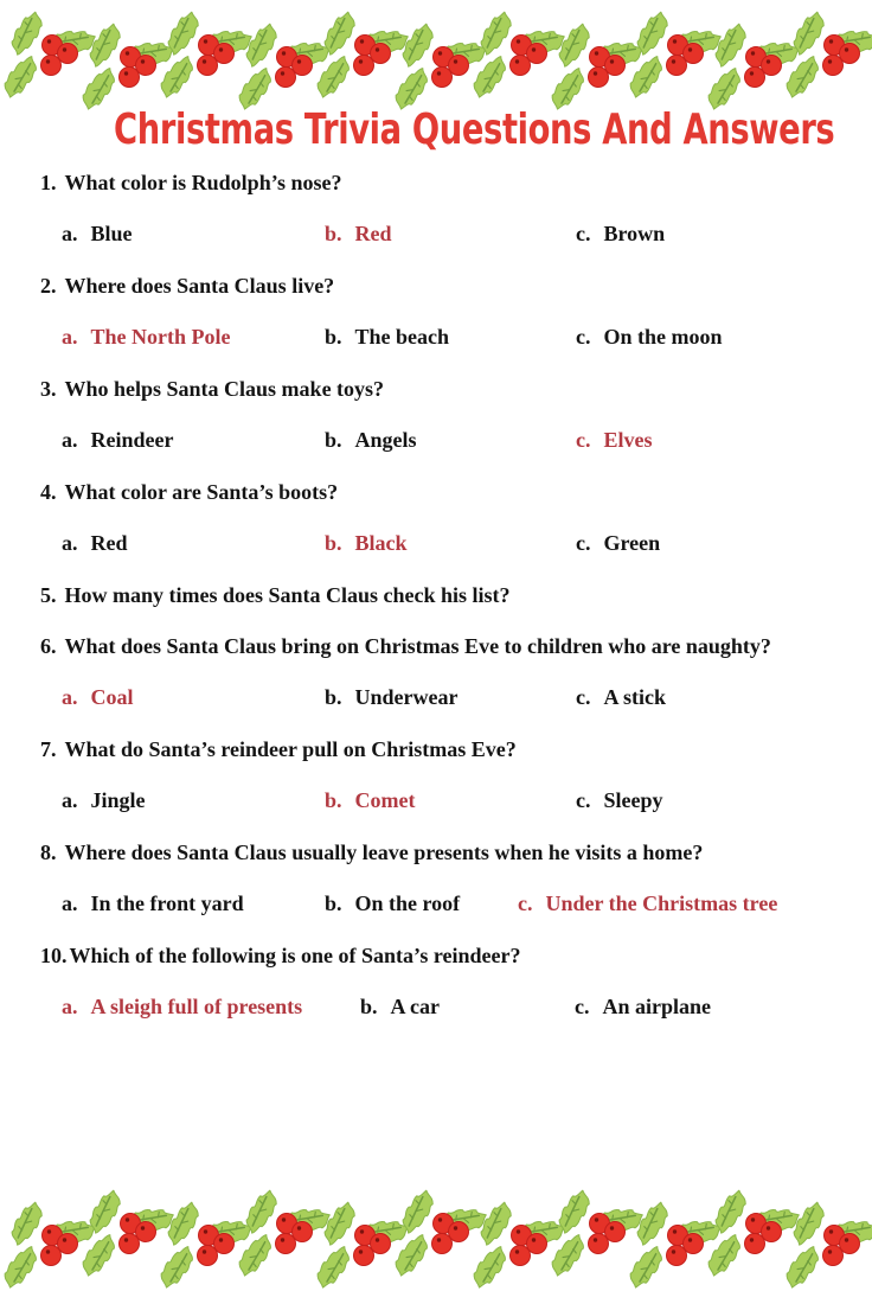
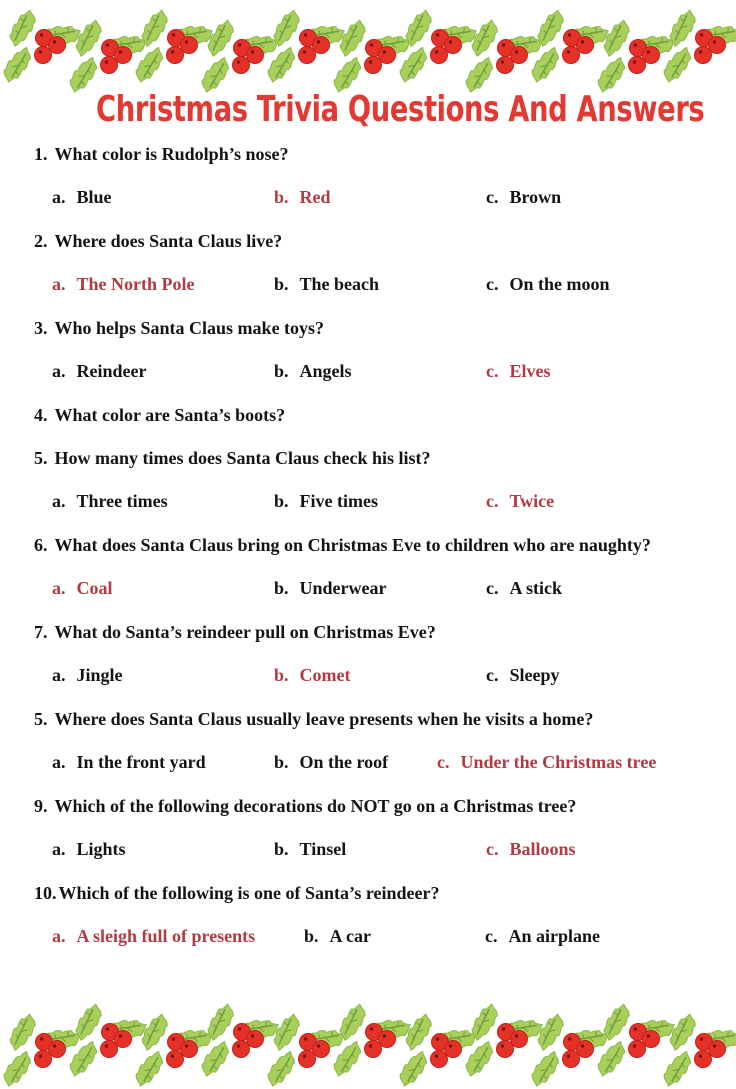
  Christmas Trivia Questions And Answers
  1. What color is Rudolph’s nose?
  a. Blue
  b. Red
  c. Brown
  2. Where does Santa Claus live?
  a. The North Pole
  b. The beach
  c. On the moon
  3. Who helps Santa Claus make toys?
  a. Reindeer
  b. Angels
  c. Elves
  4. What color are Santa’s boots?
- a. Red
- b. Black
- c. Green
  5. How many times does Santa Claus check his list?
+ a. Three times
+ b. Five times
+ c. Twice
  6. What does Santa Claus bring on Christmas Eve to children who are naughty?
  a. Coal
  b. Underwear
  c. A stick
  7. What do Santa’s reindeer pull on Christmas Eve?
  a. Jingle
  b. Comet
  c. Sleepy
- 8. Where does Santa Claus usually leave presents when he visits a home?
+ 5. Where does Santa Claus usually leave presents when he visits a home?
  a. In the front yard
  b. On the roof
  c. Under the Christmas tree
+ 9. Which of the following decorations do NOT go on a Christmas tree?
+ a. Lights
+ b. Tinsel
+ c. Balloons
  10.Which of the following is one of Santa’s reindeer?
  a. A sleigh full of presents
  b. A car
  c. An airplane
